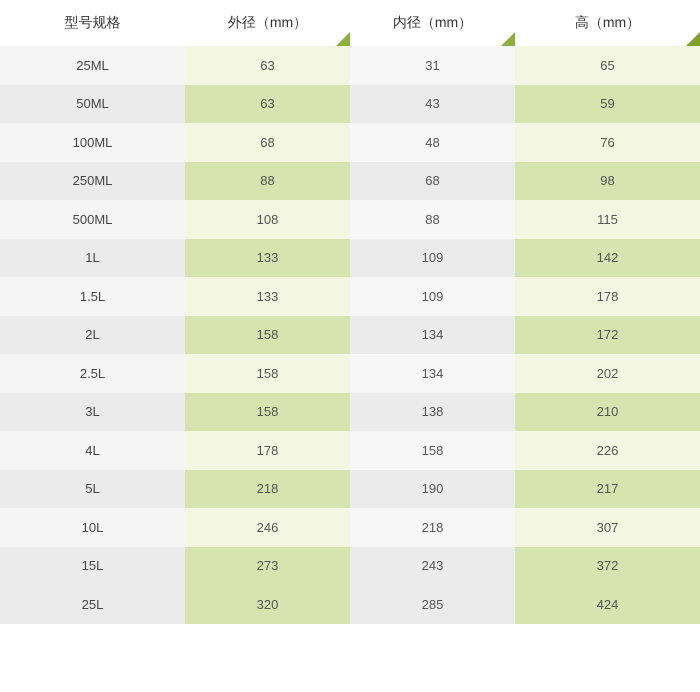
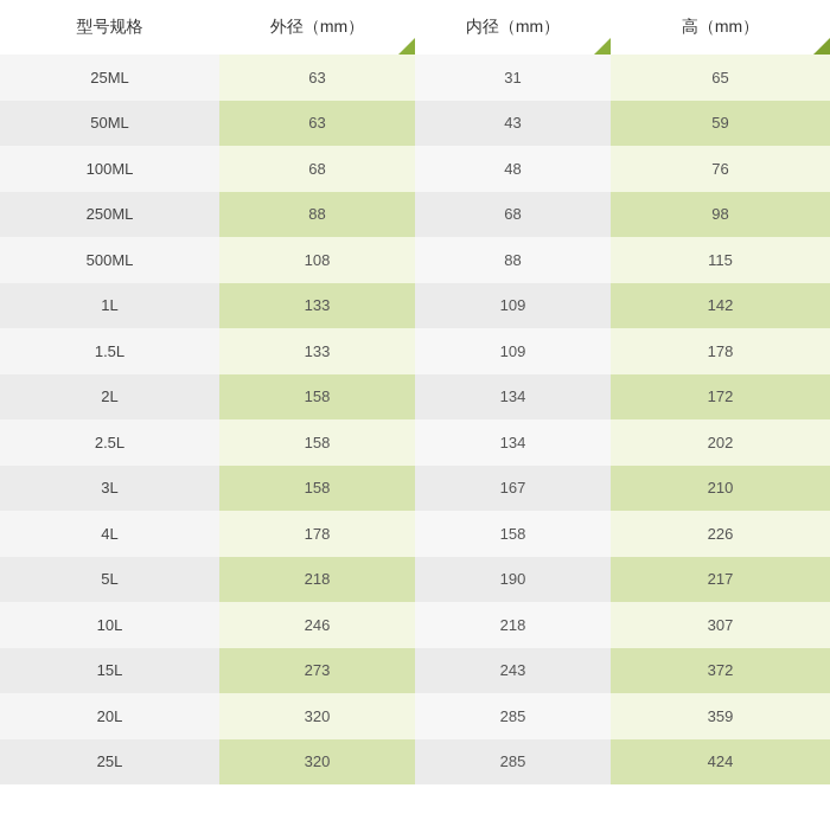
  型号规格	外径（mm）	内径（mm）	高（mm）
  25ML	63	31	65
  50ML	63	43	59
  100ML	68	48	76
  250ML	88	68	98
  500ML	108	88	115
  1L	133	109	142
  1.5L	133	109	178
  2L	158	134	172
  2.5L	158	134	202
- 3L	158	138	210
+ 3L	158	167	210
  4L	178	158	226
  5L	218	190	217
  10L	246	218	307
  15L	273	243	372
+ 20L	320	285	359
  25L	320	285	424
